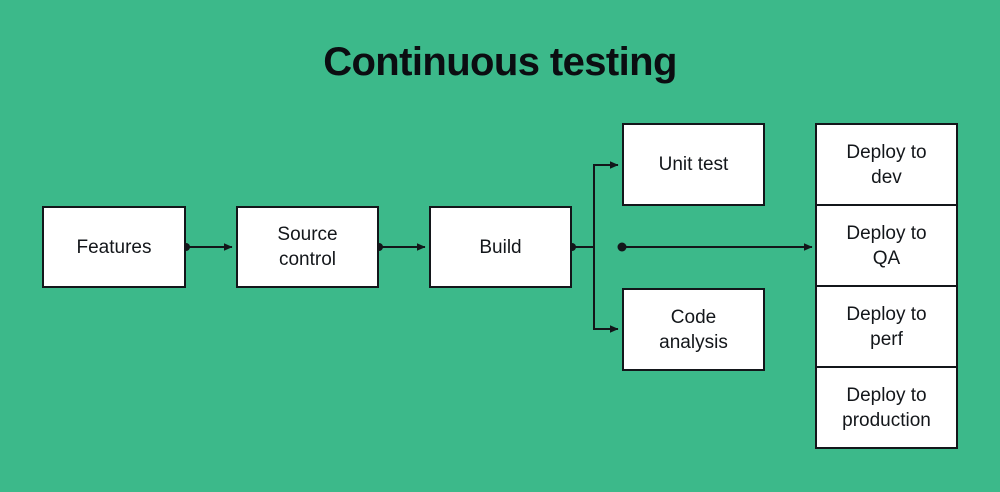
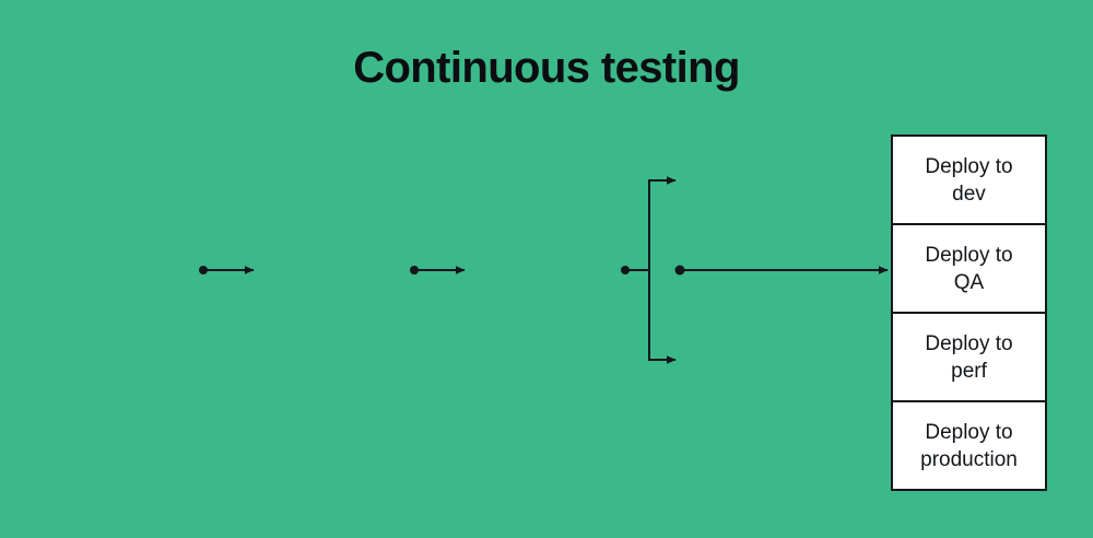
  Continuous testing
- Features
- Source
- control
- Build
- Unit test
- Code
- analysis
  Deploy to
  dev
  Deploy to
  QA
  Deploy to
  perf
  Deploy to
  production
